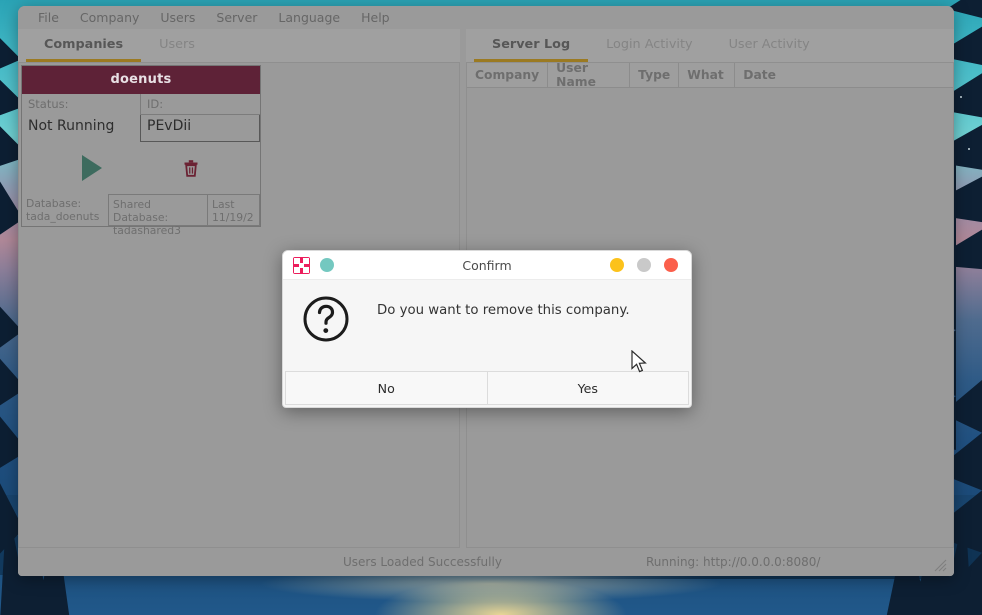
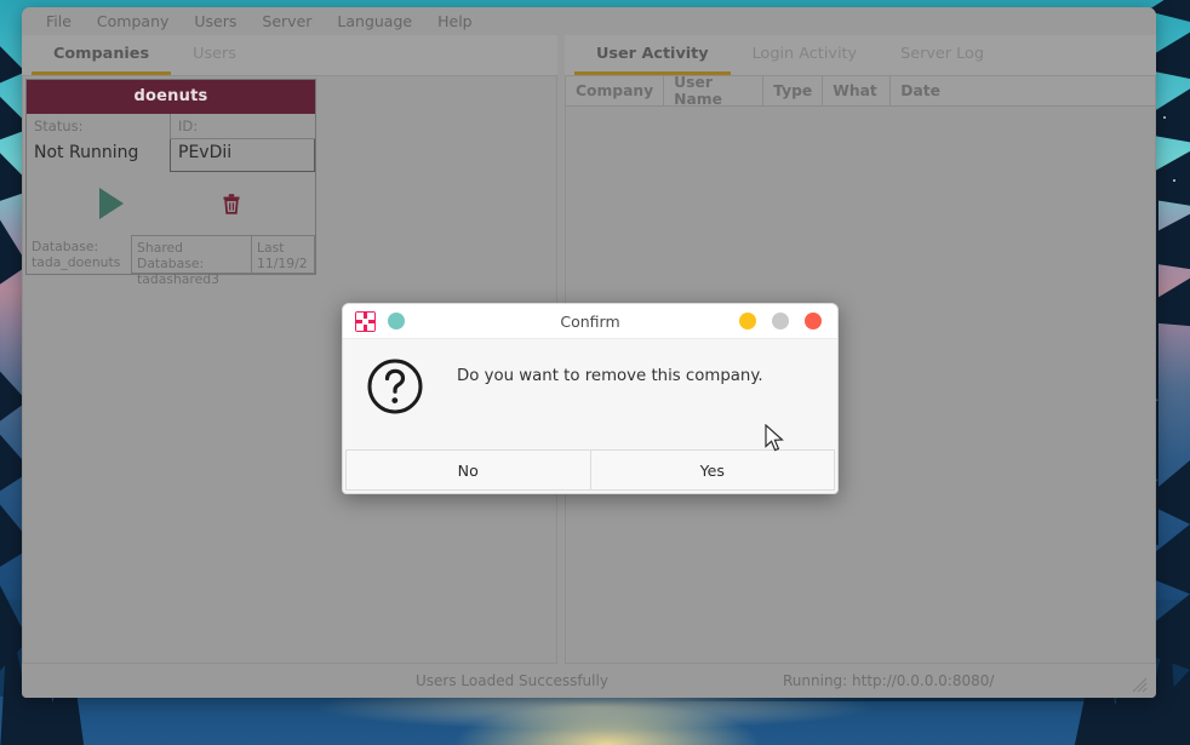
  File
  Company
  Users
  Server
  Language
  Help
  Companies
  Users
  doenuts
  Status:
  ID:
  Not Running
  PEvDii
  Database:
  tada_doenuts
  Shared Database:
  tadashared3
  Last
  11/19/2
- Server Log
+ User Activity
  Login Activity
- User Activity
+ Server Log
  Company
  User Name
  Type
  What
  Date
  Users Loaded Successfully
  Running: http://0.0.0.0:8080/
  Confirm
  Do you want to remove this company.
  No
  Yes
